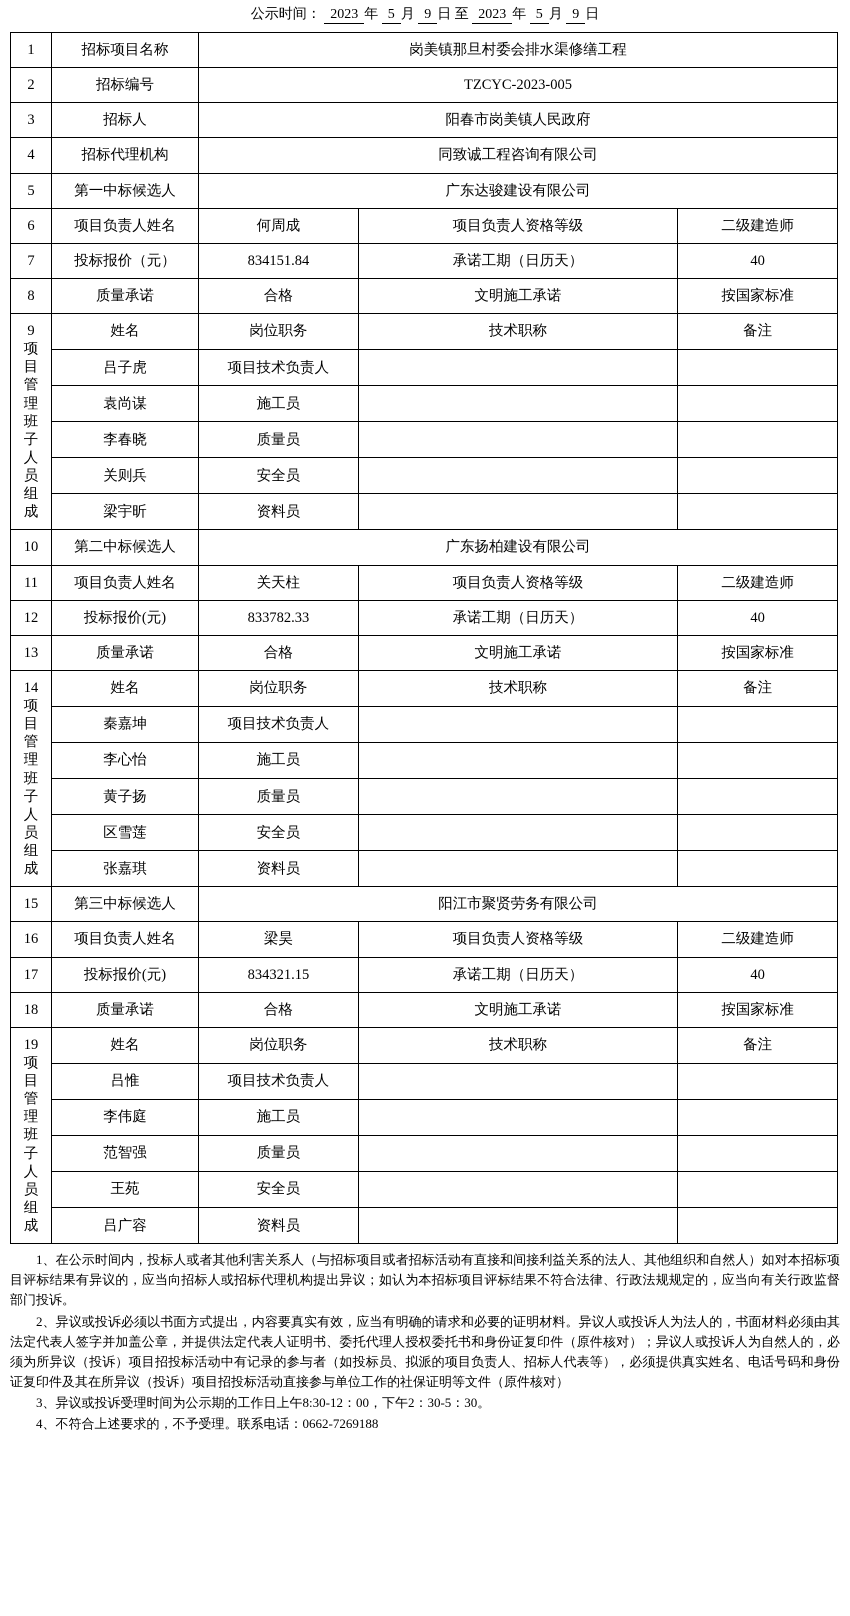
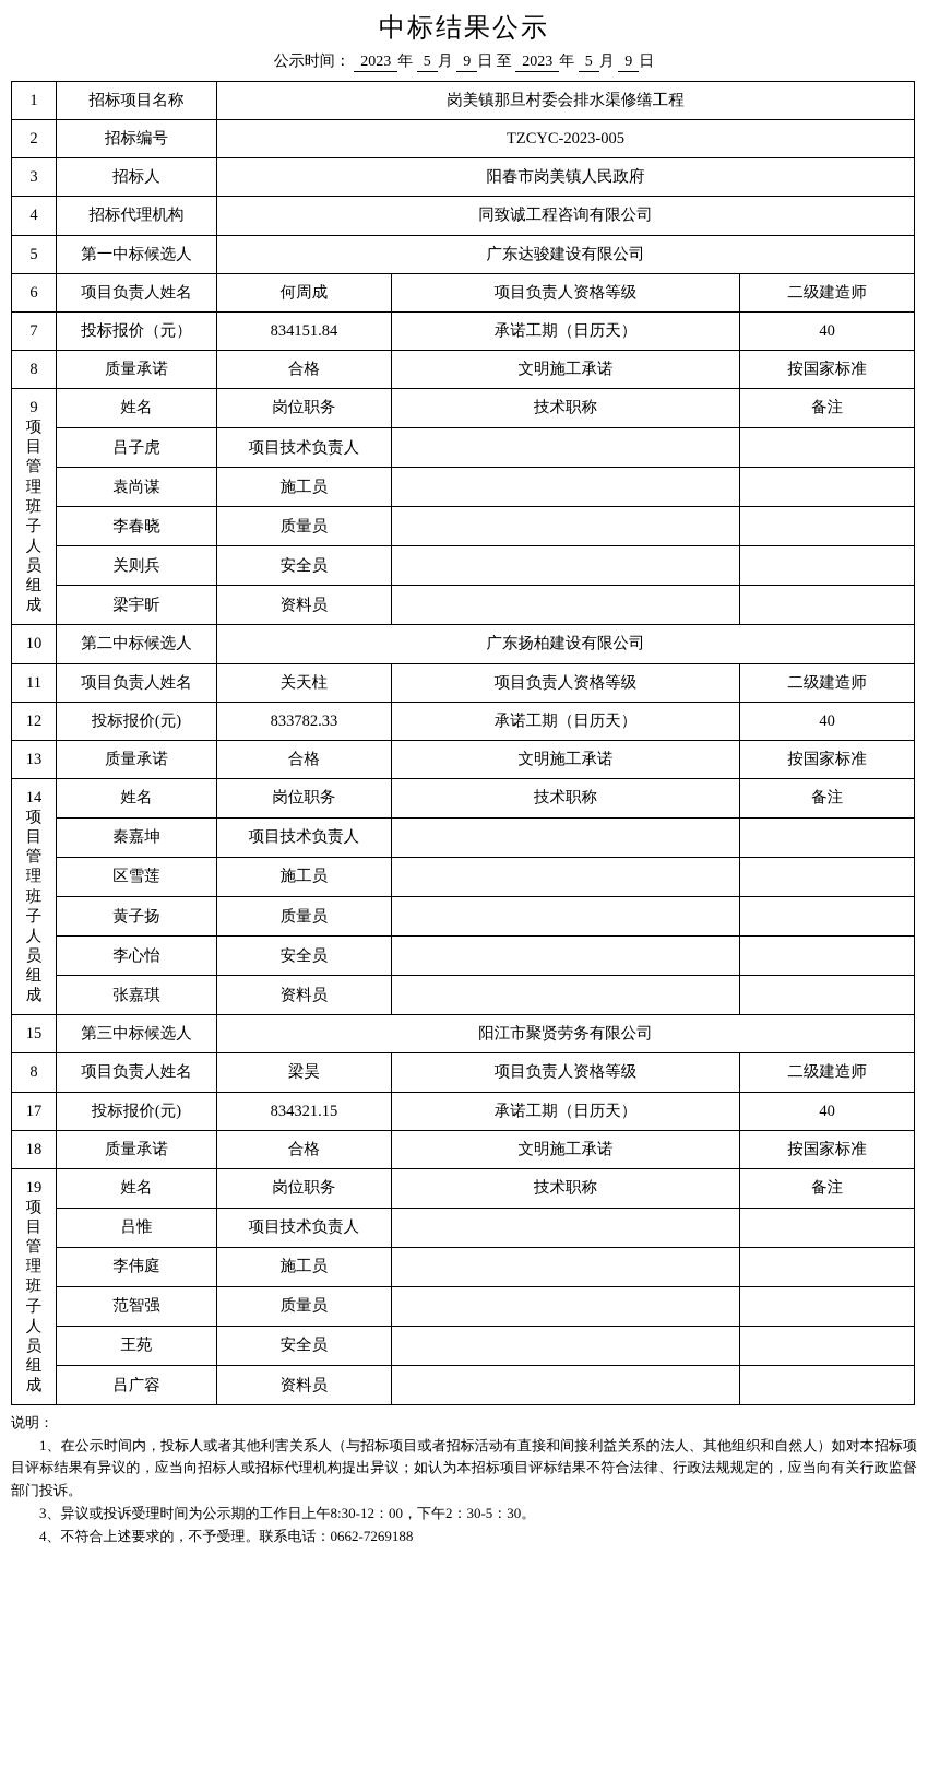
+ 中标结果公示
  公示时间： 2023 年 5 月 9 日 至 2023 年 5 月 9 日
  1	招标项目名称	岗美镇那旦村委会排水渠修缮工程
  2	招标编号	TZCYC-2023-005
  3	招标人	阳春市岗美镇人民政府
  4	招标代理机构	同致诚工程咨询有限公司
  5	第一中标候选人	广东达骏建设有限公司
  6	项目负责人姓名	何周成	项目负责人资格等级	二级建造师
  7	投标报价（元）	834151.84	承诺工期（日历天）	40
  8	质量承诺	合格	文明施工承诺	按国家标准
  9 项目管理班子人员组成	姓名	岗位职务	技术职称	备注
  吕子虎	项目技术负责人
  袁尚谋	施工员
  李春晓	质量员
  关则兵	安全员
  梁宇昕	资料员
  10	第二中标候选人	广东扬柏建设有限公司
  11	项目负责人姓名	关天柱	项目负责人资格等级	二级建造师
  12	投标报价(元)	833782.33	承诺工期（日历天）	40
  13	质量承诺	合格	文明施工承诺	按国家标准
  14 项目管理班子人员组成	姓名	岗位职务	技术职称	备注
  秦嘉坤	项目技术负责人
- 李心怡	施工员
+ 区雪莲	施工员
  黄子扬	质量员
- 区雪莲	安全员
+ 李心怡	安全员
  张嘉琪	资料员
  15	第三中标候选人	阳江市聚贤劳务有限公司
- 16	项目负责人姓名	梁昊	项目负责人资格等级	二级建造师
+ 8	项目负责人姓名	梁昊	项目负责人资格等级	二级建造师
  17	投标报价(元)	834321.15	承诺工期（日历天）	40
  18	质量承诺	合格	文明施工承诺	按国家标准
  19 项目管理班子人员组成	姓名	岗位职务	技术职称	备注
  吕惟	项目技术负责人
  李伟庭	施工员
  范智强	质量员
  王苑	安全员
  吕广容	资料员
+ 说明：
  1、在公示时间内，投标人或者其他利害关系人（与招标项目或者招标活动有直接和间接利益关系的法人、其他组织和自然人）如对本招标项目评标结果有异议的，应当向招标人或招标代理机构提出异议；如认为本招标项目评标结果不符合法律、行政法规规定的，应当向有关行政监督部门投诉。
- 2、异议或投诉必须以书面方式提出，内容要真实有效，应当有明确的请求和必要的证明材料。异议人或投诉人为法人的，书面材料必须由其法定代表人签字并加盖公章，并提供法定代表人证明书、委托代理人授权委托书和身份证复印件（原件核对）；异议人或投诉人为自然人的，必须为所异议（投诉）项目招投标活动中有记录的参与者（如投标员、拟派的项目负责人、招标人代表等），必须提供真实姓名、电话号码和身份证复印件及其在所异议（投诉）项目招投标活动直接参与单位工作的社保证明等文件（原件核对）
  3、异议或投诉受理时间为公示期的工作日上午8:30-12：00，下午2：30-5：30。
  4、不符合上述要求的，不予受理。联系电话：0662-7269188
